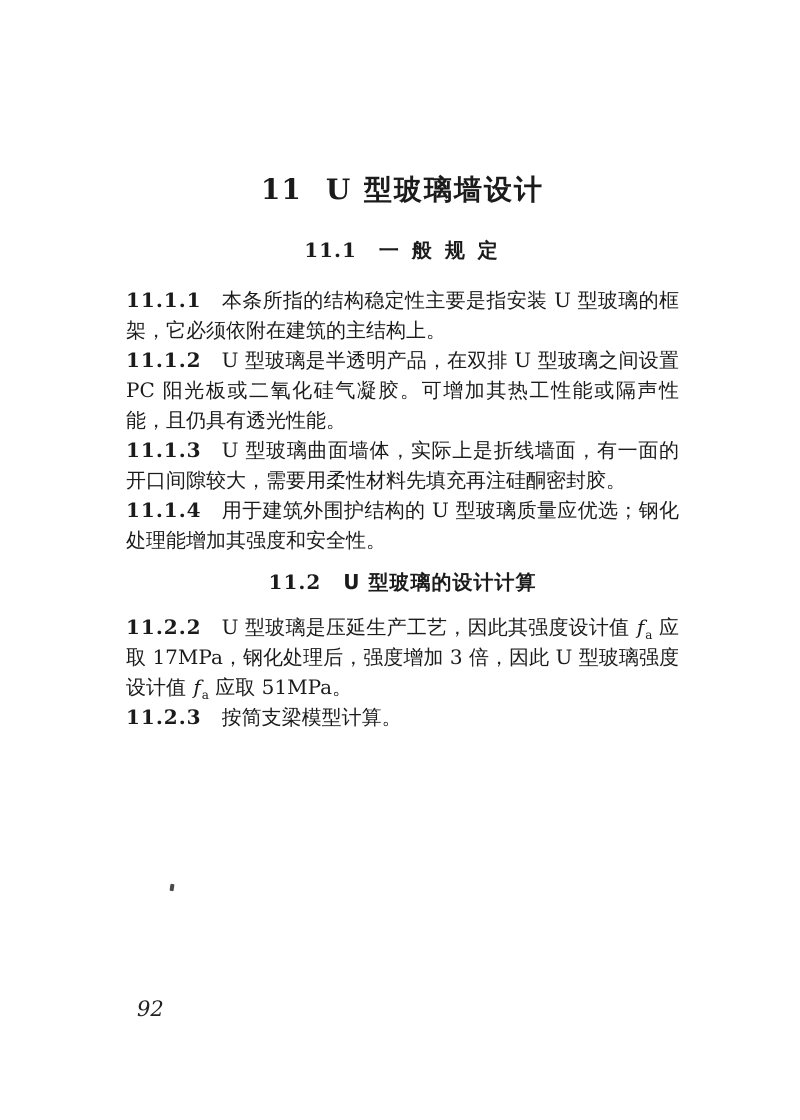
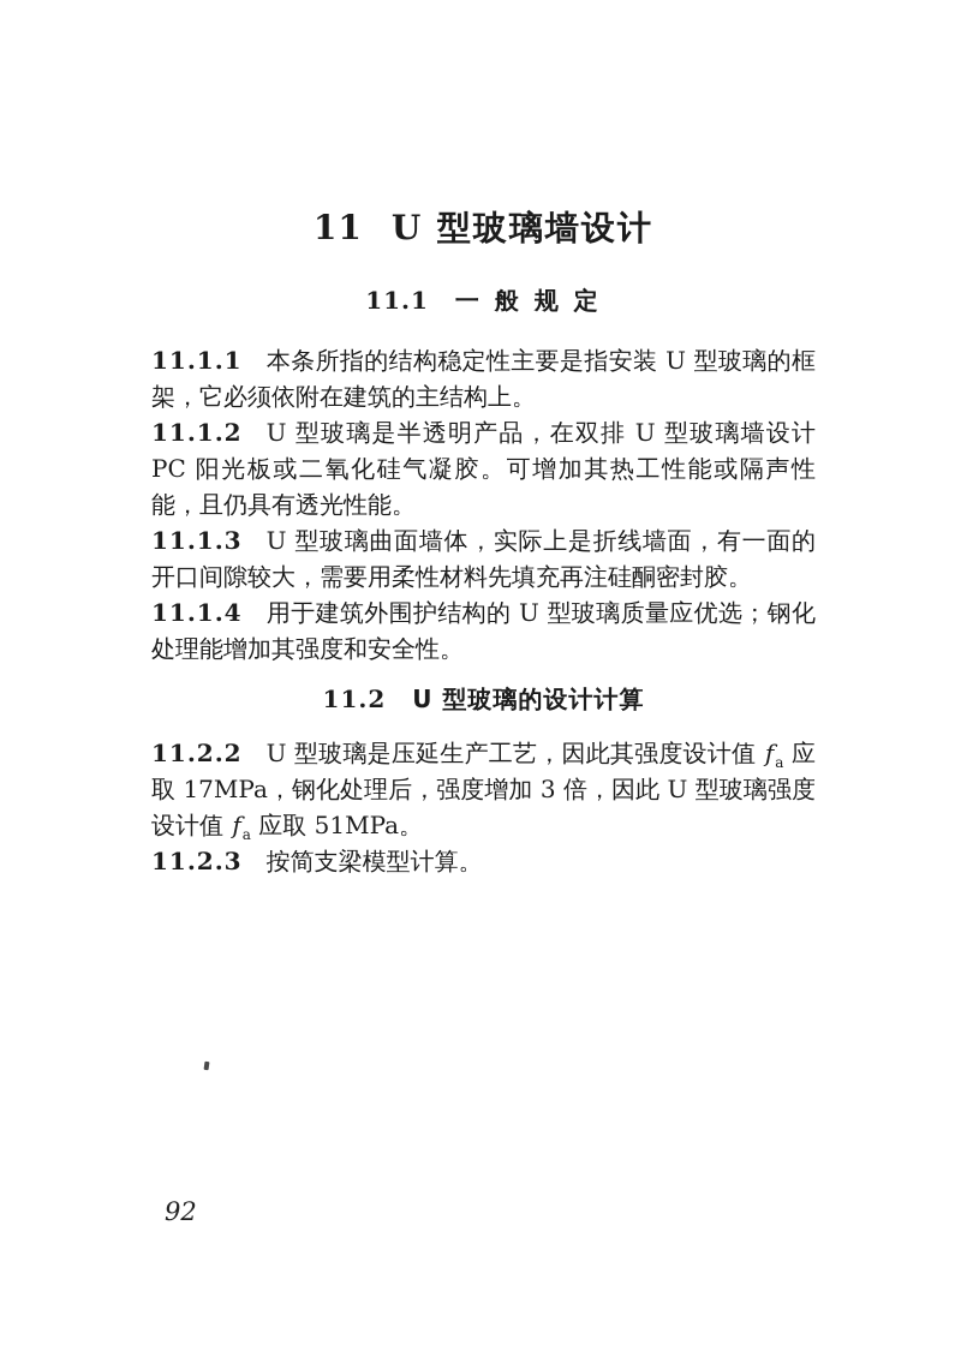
  11 U 型玻璃墙设计
  11.1 一 般 规 定
  11.1.1 本条所指的结构稳定性主要是指安装 U 型玻璃的框架，它必须依附在建筑的主结构上。
- 11.1.2 U 型玻璃是半透明产品，在双排 U 型玻璃之间设置 PC 阳光板或二氧化硅气凝胶。可增加其热工性能或隔声性能，且仍具有透光性能。
+ 11.1.2 U 型玻璃是半透明产品，在双排 U 型玻璃墙设计 PC 阳光板或二氧化硅气凝胶。可增加其热工性能或隔声性能，且仍具有透光性能。
  11.1.3 U 型玻璃曲面墙体，实际上是折线墙面，有一面的开口间隙较大，需要用柔性材料先填充再注硅酮密封胶。
  11.1.4 用于建筑外围护结构的 U 型玻璃质量应优选；钢化处理能增加其强度和安全性。
  11.2 U 型玻璃的设计计算
  11.2.2 U 型玻璃是压延生产工艺，因此其强度设计值 fa 应取 17MPa，钢化处理后，强度增加 3 倍，因此 U 型玻璃强度设计值 fa 应取 51MPa。
  11.2.3 按简支梁模型计算。
  92
